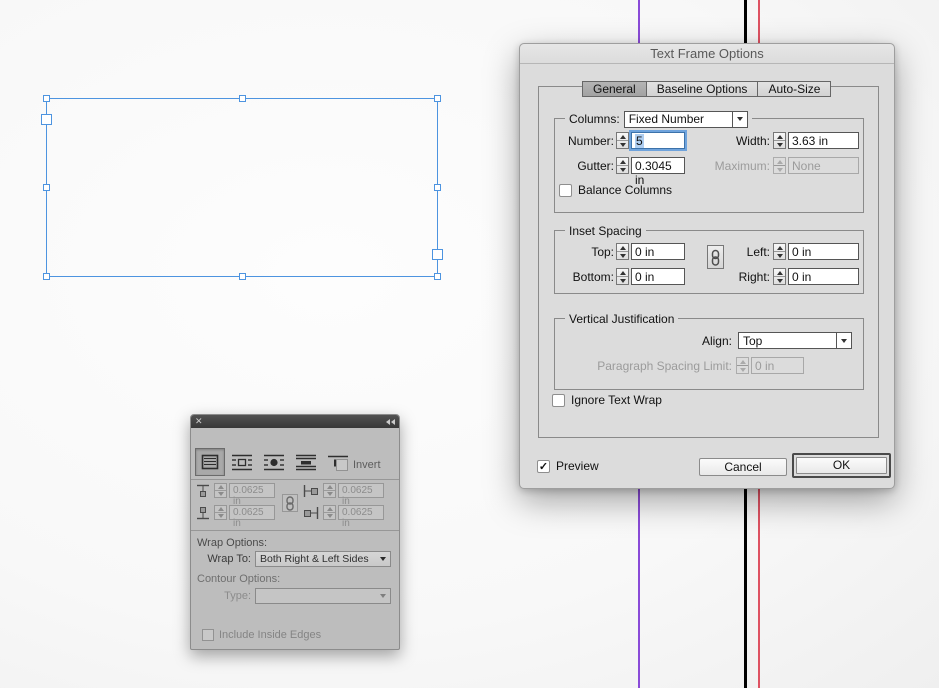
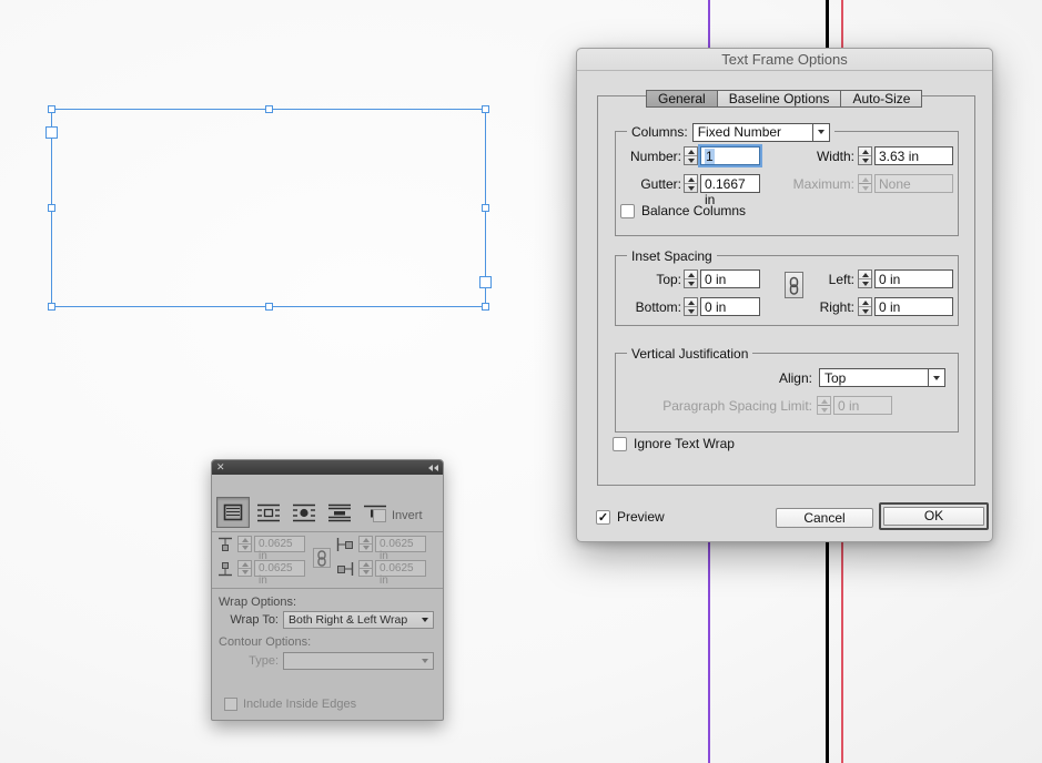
  ✕
  Invert
  0.0625 in
  0.0625 in
  0.0625 in
  0.0625 in
  Wrap Options:
  Wrap To:
- Both Right & Left Sides
+ Both Right & Left Wrap
  Contour Options:
  Type:
  Include Inside Edges
  Text Frame Options
  General
  Baseline Options
  Auto-Size
  Columns:
  Fixed Number
  Number:
- 5
+ 1
  Width:
  3.63 in
  Gutter:
- 0.3045 in
+ 0.1667 in
  Maximum:
  None
  Balance Columns
  Inset Spacing
  Top:
  0 in
  Left:
  0 in
  Bottom:
  0 in
  Right:
  0 in
  Vertical Justification
  Align:
  Top
  Paragraph Spacing Limit:
  0 in
  Ignore Text Wrap
  Preview
  Cancel
  OK
